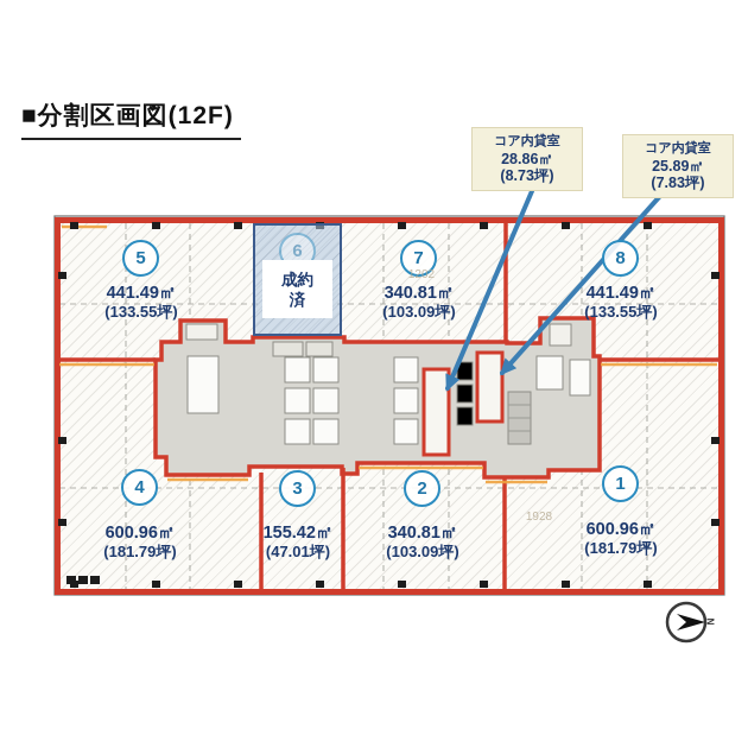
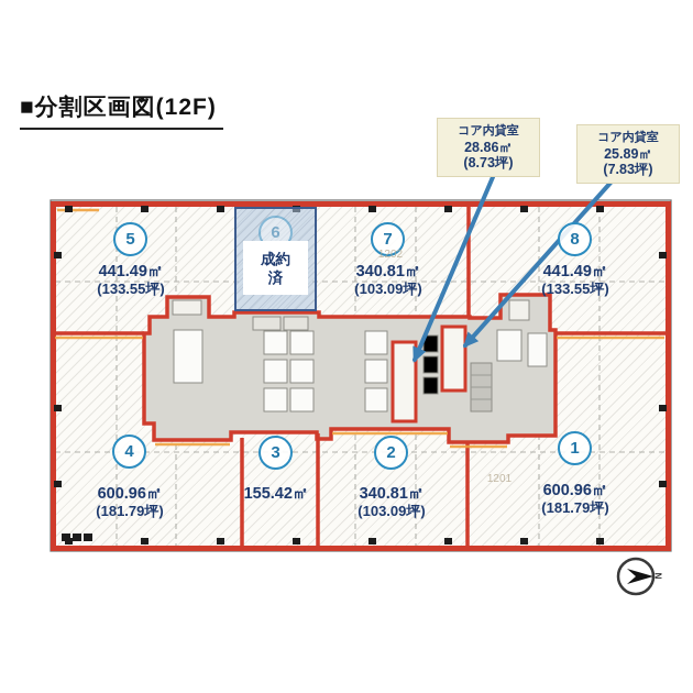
  ■分割区画図(12F)
  6
  成約済
  5
  7
  8
  441.49㎡
  (133.55坪)
  340.81㎡
  (103.09坪)
  441.49㎡
  (133.55坪)
  4
  3
  2
  1
  600.96㎡
  (181.79坪)
  155.42㎡
- (47.01坪)
  340.81㎡
  (103.09坪)
  600.96㎡
  (181.79坪)
  1202
- 1928
+ 1201
  コア内貸室
  28.86㎡
  (8.73坪)
  コア内貸室
  25.89㎡
  (7.83坪)
